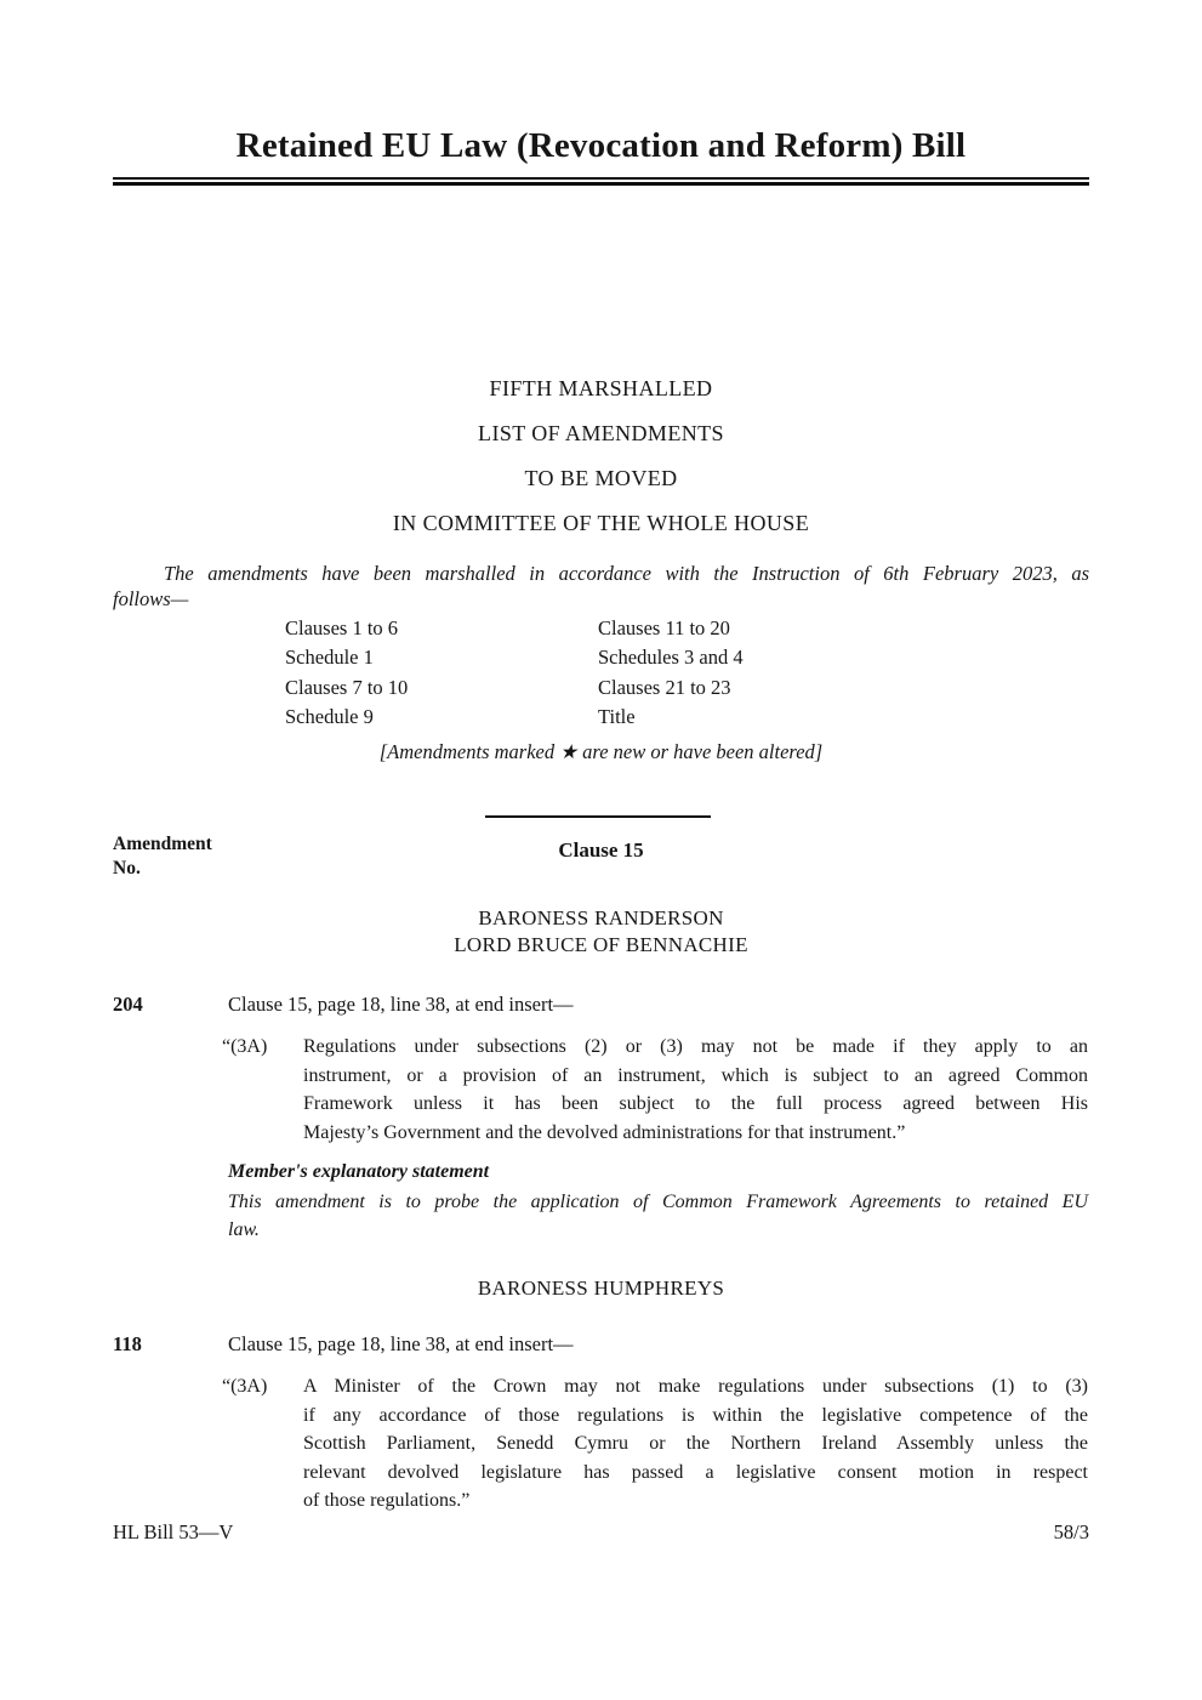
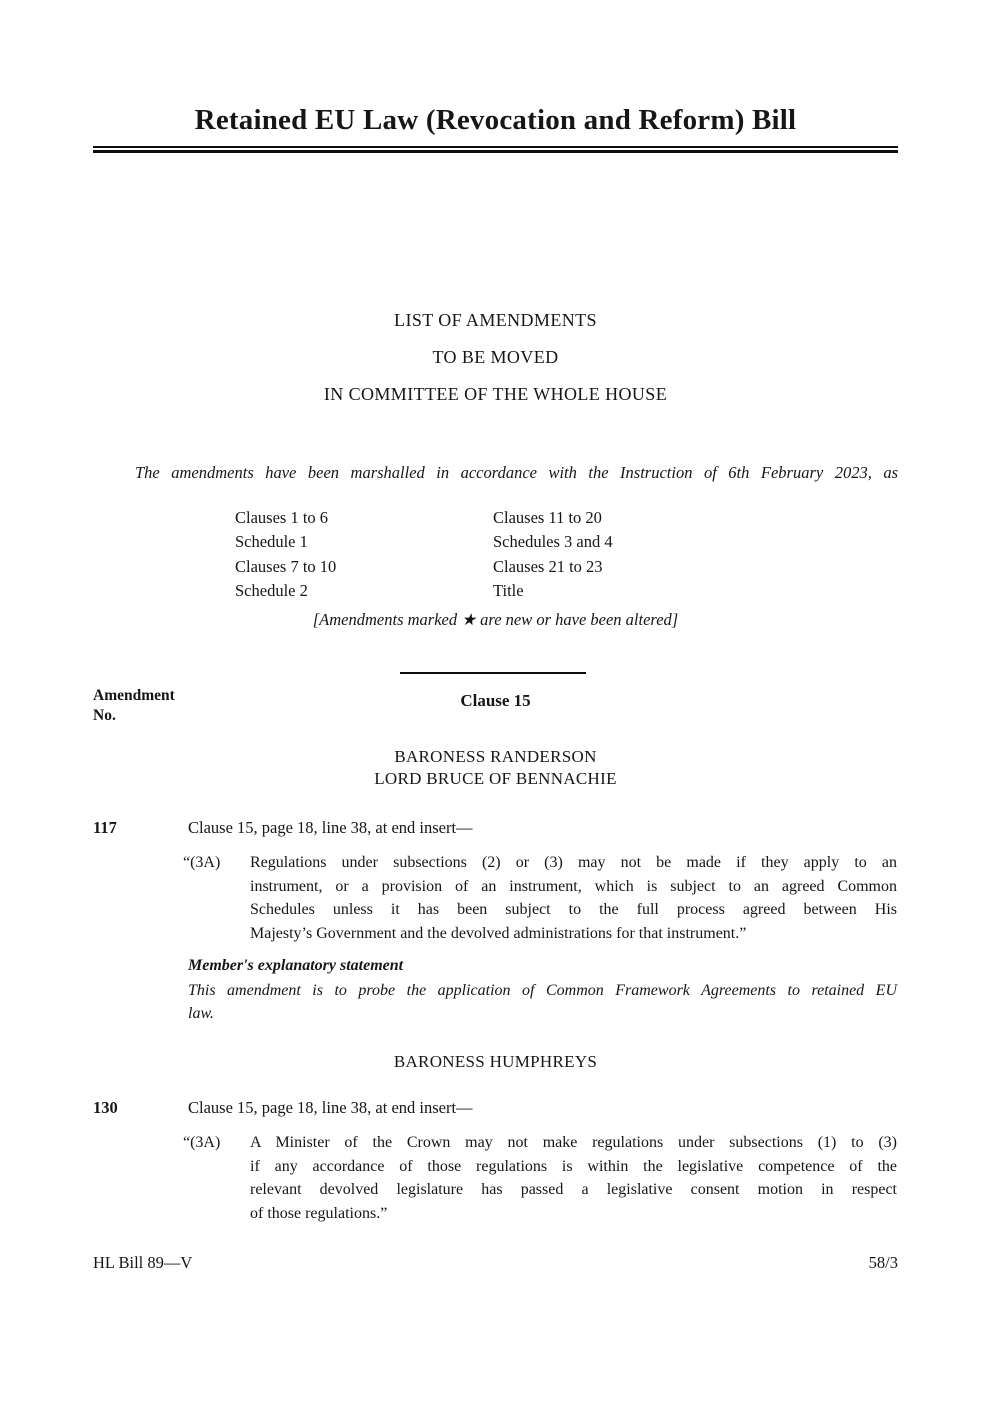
  Retained EU Law (Revocation and Reform) Bill
- FIFTH MARSHALLED
  LIST OF AMENDMENTS
  TO BE MOVED
  IN COMMITTEE OF THE WHOLE HOUSE
  The amendments have been marshalled in accordance with the Instruction of 6th February 2023, as
- follows—
  Clauses 1 to 6
  Schedule 1
  Clauses 7 to 10
- Schedule 9
+ Schedule 2
  Clauses 11 to 20
  Schedules 3 and 4
  Clauses 21 to 23
  Title
  [Amendments marked ★ are new or have been altered]
  Amendment
  No.
  Clause 15
  BARONESS RANDERSON
  LORD BRUCE OF BENNACHIE
- 204
+ 117
  Clause 15, page 18, line 38, at end insert—
  “(3A)
  Regulations under subsections (2) or (3) may not be made if they apply to an
  instrument, or a provision of an instrument, which is subject to an agreed Common
- Framework unless it has been subject to the full process agreed between His
+ Schedules unless it has been subject to the full process agreed between His
  Majesty’s Government and the devolved administrations for that instrument.”
  Member's explanatory statement
  This amendment is to probe the application of Common Framework Agreements to retained EU
  law.
  BARONESS HUMPHREYS
- 118
+ 130
  Clause 15, page 18, line 38, at end insert—
  “(3A)
  A Minister of the Crown may not make regulations under subsections (1) to (3)
  if any accordance of those regulations is within the legislative competence of the
- Scottish Parliament, Senedd Cymru or the Northern Ireland Assembly unless the
  relevant devolved legislature has passed a legislative consent motion in respect
  of those regulations.”
- HL Bill 53—V
+ HL Bill 89—V
  58/3
